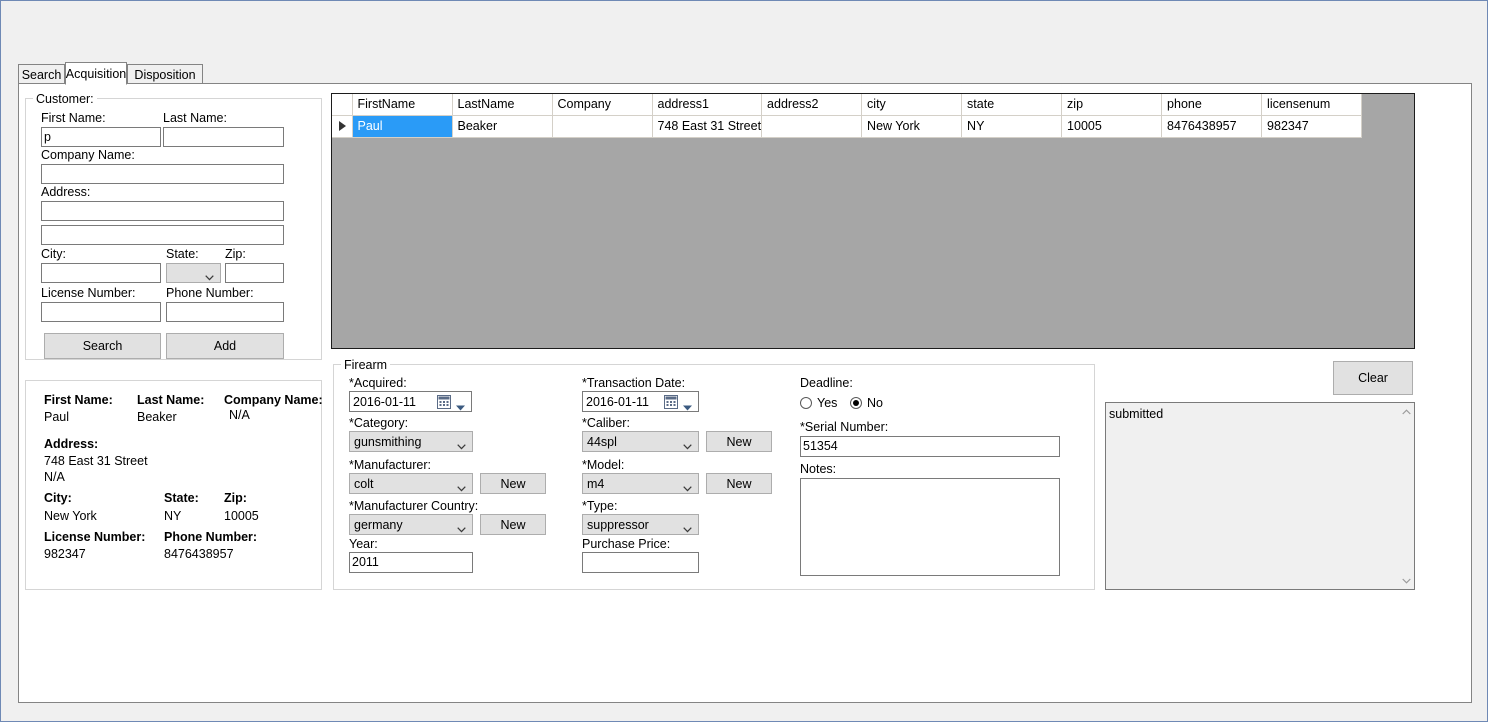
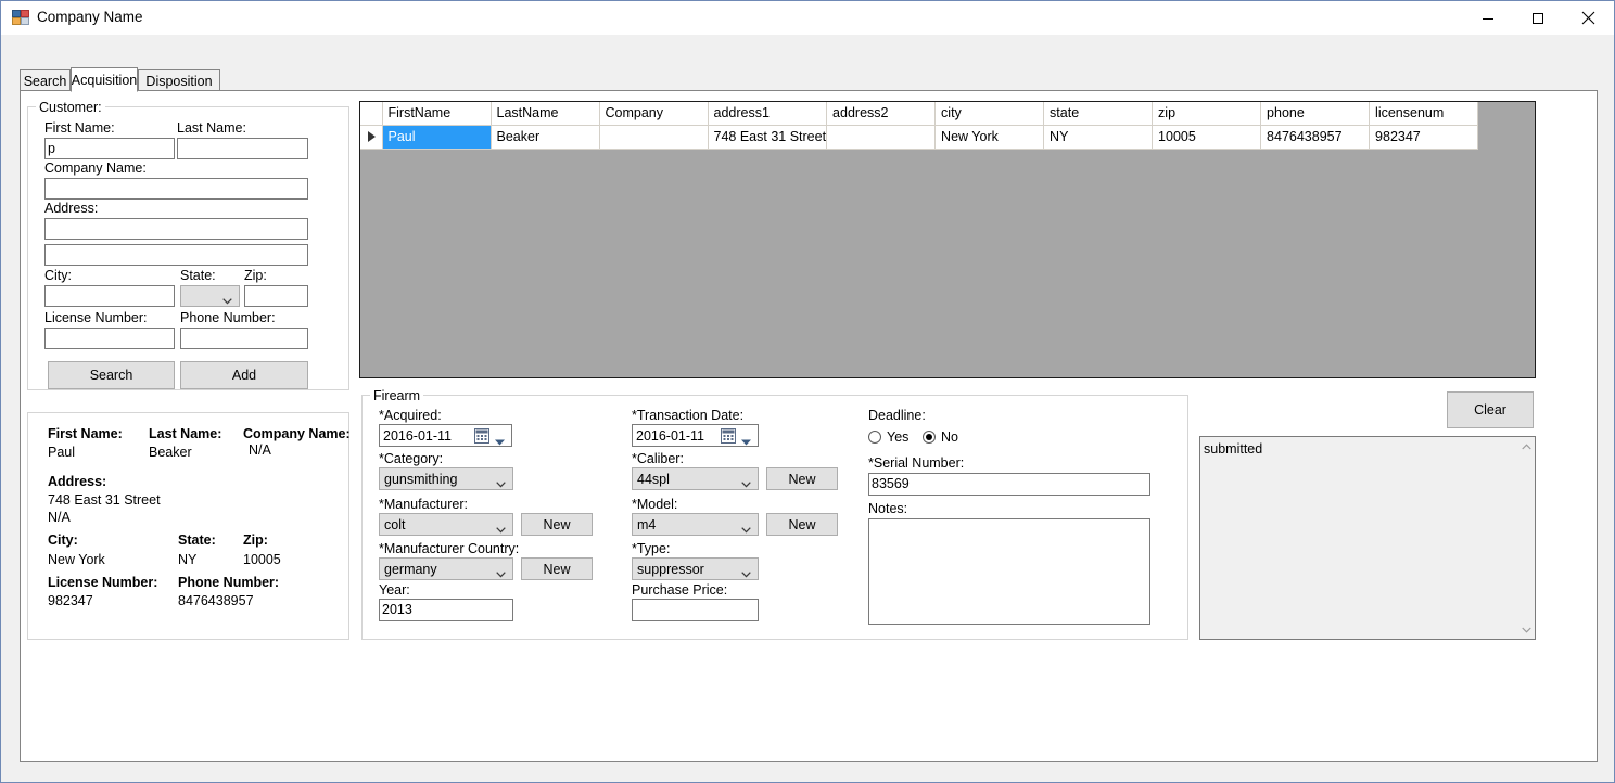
+ Company Name
  Search
  Acquisition
  Disposition
  Customer:
  First Name:
  Last Name:
  p
  Company Name:
  Address:
  City:
  State:
  Zip:
  License Number:
  Phone Number:
  Search
  Add
  First Name:
  Last Name:
  Company Name:
  Paul
  Beaker
  N/A
  Address:
  748 East 31 Street
  N/A
  City:
  State:
  Zip:
  New York
  NY
  10005
  License Number:
  Phone Number:
  982347
  8476438957
  	FirstName	LastName	Company	address1	address2	city	state	zip	phone	licensenum
  	Paul	Beaker		748 East 31 Street		New York	NY	10005	8476438957	982347
  Firearm
  *Acquired:
  2016-01-11
  *Category:
  gunsmithing
  *Manufacturer:
  colt
  New
  *Manufacturer Country:
  germany
  New
  Year:
- 2011
+ 2013
  *Transaction Date:
  2016-01-11
  *Caliber:
  44spl
  New
  *Model:
  m4
  New
  *Type:
  suppressor
  Purchase Price:
  Deadline:
  Yes
  No
  *Serial Number:
- 51354
+ 83569
  Notes:
  Clear
  submitted
